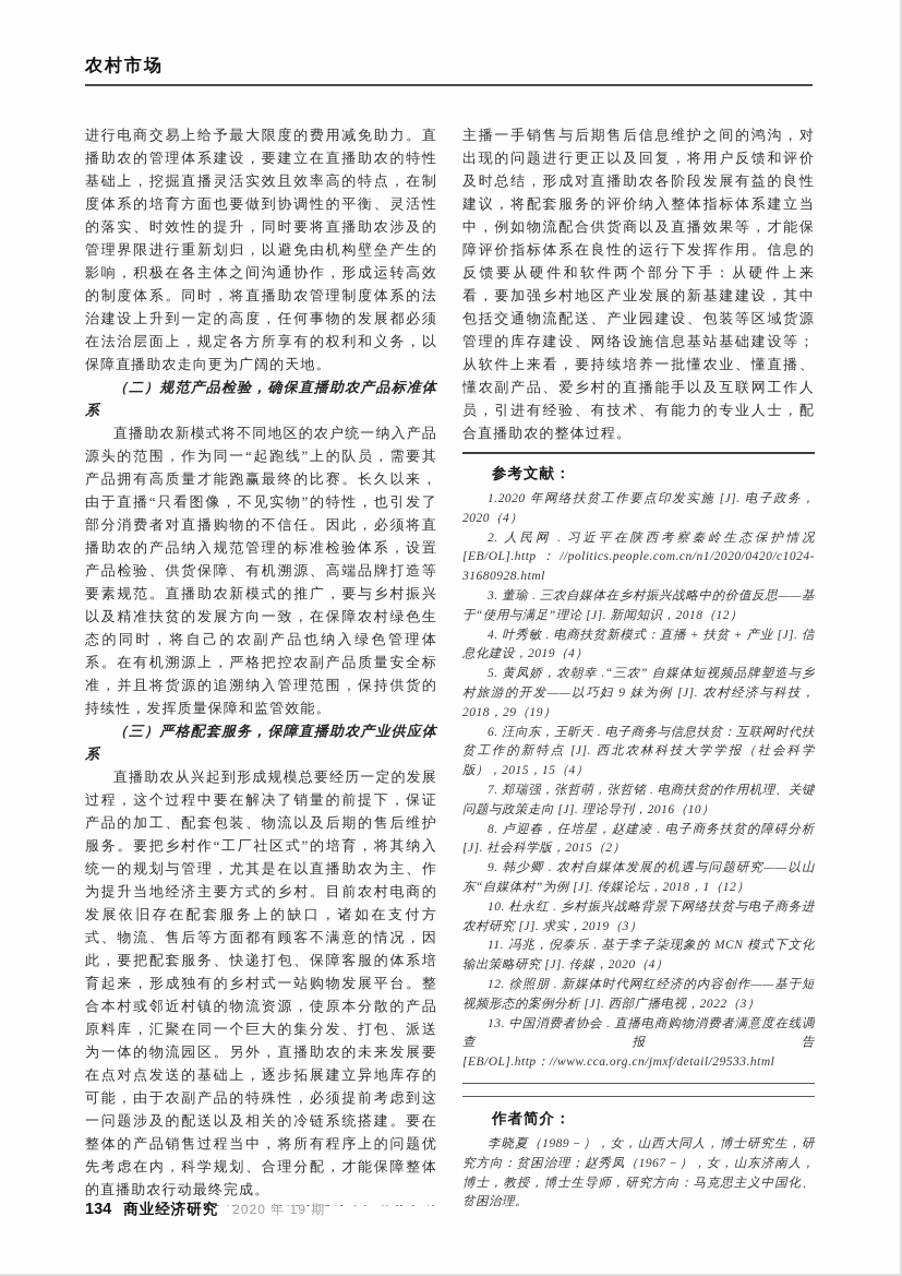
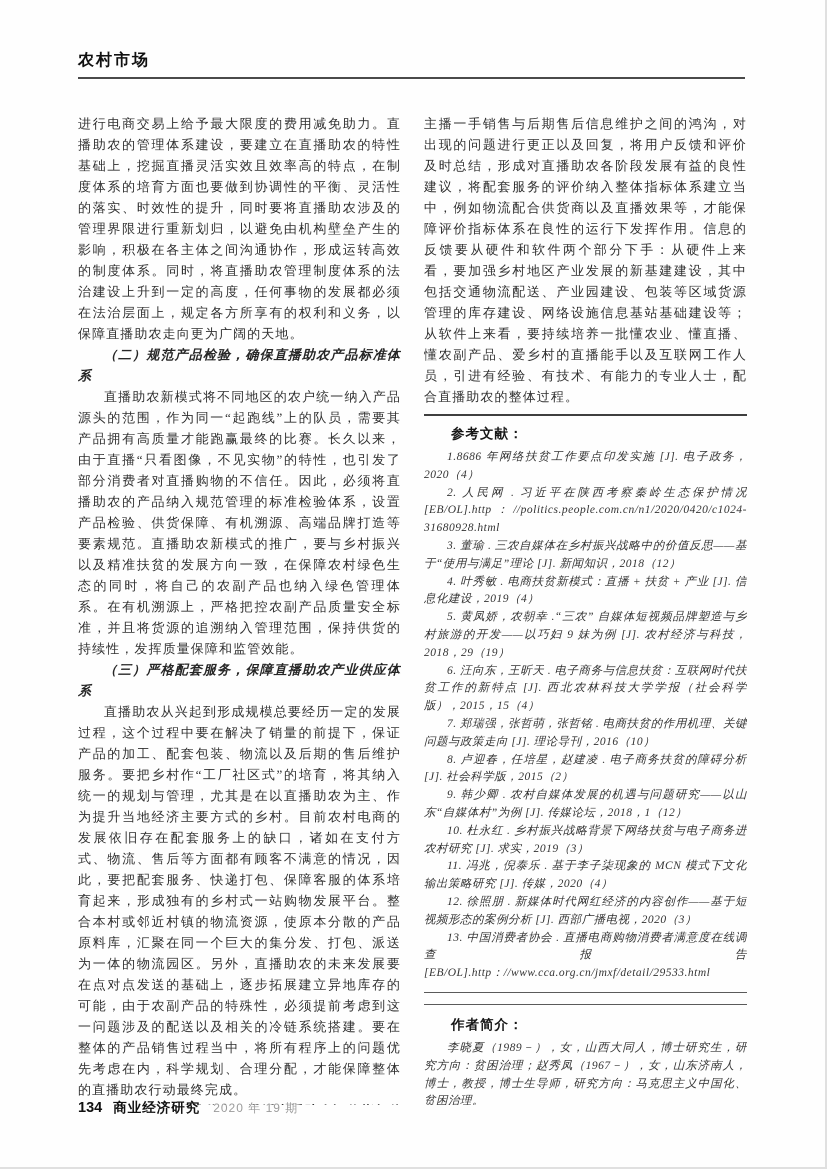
  农村市场
  进行电商交易上给予最大限度的费用减免助力。直播助农的管理体系建设，要建立在直播助农的特性基础上，挖掘直播灵活实效且效率高的特点，在制度体系的培育方面也要做到协调性的平衡、灵活性的落实、时效性的提升，同时要将直播助农涉及的管理界限进行重新划归，以避免由机构壁垒产生的影响，积极在各主体之间沟通协作，形成运转高效的制度体系。同时，将直播助农管理制度体系的法治建设上升到一定的高度，任何事物的发展都必须在法治层面上，规定各方所享有的权利和义务，以保障直播助农走向更为广阔的天地。
  （二）规范产品检验，确保直播助农产品标准体系
  直播助农新模式将不同地区的农户统一纳入产品源头的范围，作为同一“起跑线”上的队员，需要其产品拥有高质量才能跑赢最终的比赛。长久以来，由于直播“只看图像，不见实物”的特性，也引发了部分消费者对直播购物的不信任。因此，必须将直播助农的产品纳入规范管理的标准检验体系，设置产品检验、供货保障、有机溯源、高端品牌打造等要素规范。直播助农新模式的推广，要与乡村振兴以及精准扶贫的发展方向一致，在保障农村绿色生态的同时，将自己的农副产品也纳入绿色管理体系。在有机溯源上，严格把控农副产品质量安全标准，并且将货源的追溯纳入管理范围，保持供货的持续性，发挥质量保障和监管效能。
  （三）严格配套服务，保障直播助农产业供应体系
  直播助农从兴起到形成规模总要经历一定的发展过程，这个过程中要在解决了销量的前提下，保证产品的加工、配套包装、物流以及后期的售后维护服务。要把乡村作“工厂社区式”的培育，将其纳入统一的规划与管理，尤其是在以直播助农为主、作为提升当地经济主要方式的乡村。目前农村电商的发展依旧存在配套服务上的缺口，诸如在支付方式、物流、售后等方面都有顾客不满意的情况，因此，要把配套服务、快递打包、保障客服的体系培育起来，形成独有的乡村式一站购物发展平台。整合本村或邻近村镇的物流资源，使原本分散的产品原料库，汇聚在同一个巨大的集分发、打包、派送为一体的物流园区。另外，直播助农的未来发展要在点对点发送的基础上，逐步拓展建立异地库存的可能，由于农副产品的特殊性，必须提前考虑到这一问题涉及的配送以及相关的冷链系统搭建。要在整体的产品销售过程当中，将所有程序上的问题优先考虑在内，科学规划、合理分配，才能保障整体的直播助农行动最终完成。
  主播一手销售与后期售后信息维护之间的鸿沟，对出现的问题进行更正以及回复，将用户反馈和评价及时总结，形成对直播助农各阶段发展有益的良性建议，将配套服务的评价纳入整体指标体系建立当中，例如物流配合供货商以及直播效果等，才能保障评价指标体系在良性的运行下发挥作用。信息的反馈要从硬件和软件两个部分下手：从硬件上来看，要加强乡村地区产业发展的新基建建设，其中包括交通物流配送、产业园建设、包装等区域货源管理的库存建设、网络设施信息基站基础建设等；从软件上来看，要持续培养一批懂农业、懂直播、懂农副产品、爱乡村的直播能手以及互联网工作人员，引进有经验、有技术、有能力的专业人士，配合直播助农的整体过程。
  参考文献：
- 1.2020 年网络扶贫工作要点印发实施 [J]. 电子政务，2020（4）
+ 1.8686 年网络扶贫工作要点印发实施 [J]. 电子政务，2020（4）
  2. 人民网 . 习近平在陕西考察秦岭生态保护情况 [EB/OL].http：//politics.people.com.cn/n1/2020/0420/c1024-31680928.html
  3. 董瑜 . 三农自媒体在乡村振兴战略中的价值反思——基于“使用与满足”理论 [J]. 新闻知识，2018（12）
  4. 叶秀敏 . 电商扶贫新模式：直播 + 扶贫 + 产业 [J]. 信息化建设，2019（4）
  5. 黄凤娇，农朝幸 .“三农” 自媒体短视频品牌塑造与乡村旅游的开发——以巧妇 9 妹为例 [J]. 农村经济与科技，2018，29（19）
  6. 汪向东，王昕天 . 电子商务与信息扶贫：互联网时代扶贫工作的新特点 [J]. 西北农林科技大学学报（社会科学版），2015，15（4）
  7. 郑瑞强，张哲萌，张哲铭 . 电商扶贫的作用机理、关键问题与政策走向 [J]. 理论导刊，2016（10）
  8. 卢迎春，任培星，赵建凌 . 电子商务扶贫的障碍分析 [J]. 社会科学版，2015（2）
  9. 韩少卿 . 农村自媒体发展的机遇与问题研究——以山东“自媒体村”为例 [J]. 传媒论坛，2018，1（12）
  10. 杜永红 . 乡村振兴战略背景下网络扶贫与电子商务进农村研究 [J]. 求实，2019（3）
  11. 冯兆，倪泰乐 . 基于李子柒现象的 MCN 模式下文化输出策略研究 [J]. 传媒，2020（4）
- 12. 徐照朋 . 新媒体时代网红经济的内容创作——基于短视频形态的案例分析 [J]. 西部广播电视，2022（3）
+ 12. 徐照朋 . 新媒体时代网红经济的内容创作——基于短视频形态的案例分析 [J]. 西部广播电视，2020（3）
  13. 中国消费者协会 . 直播电商购物消费者满意度在线调查报告 [EB/OL].http：//www.cca.org.cn/jmxf/detail/29533.html
  作者简介：
  李晓夏（1989－），女，山西大同人，博士研究生，研究方向：贫困治理；赵秀凤（1967－），女，山东济南人，博士，教授，博士生导师，研究方向：马克思主义中国化、贫困治理。
  134
  商业经济研究
  2020 年 19 期
